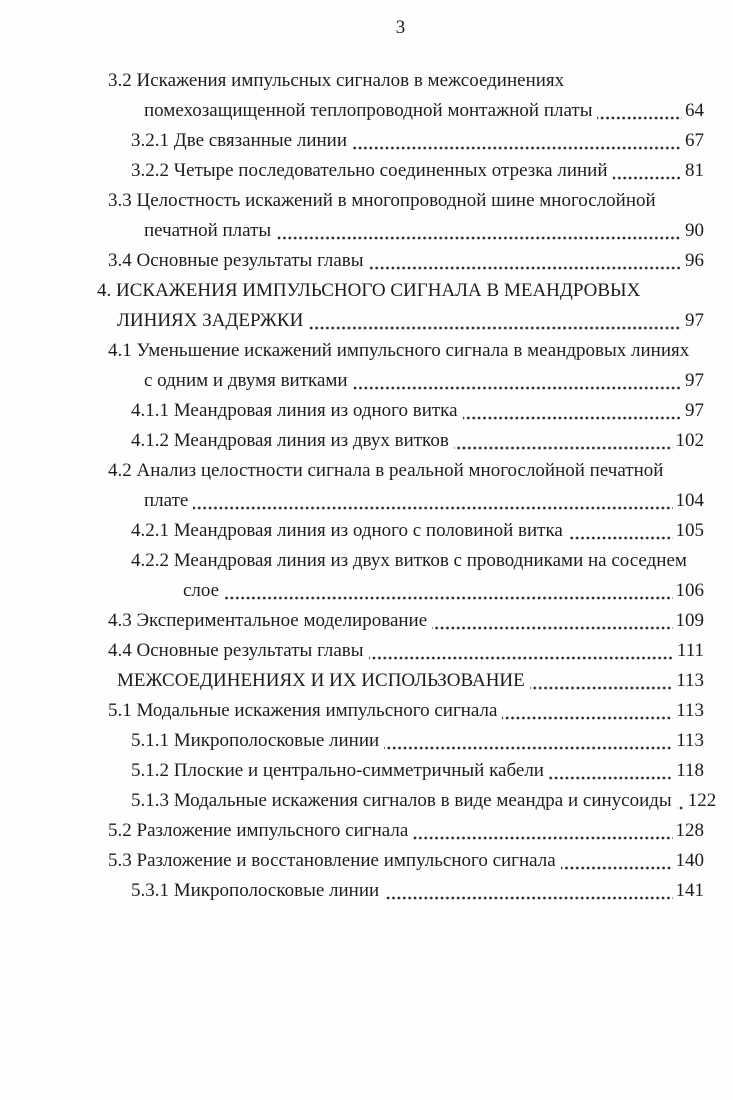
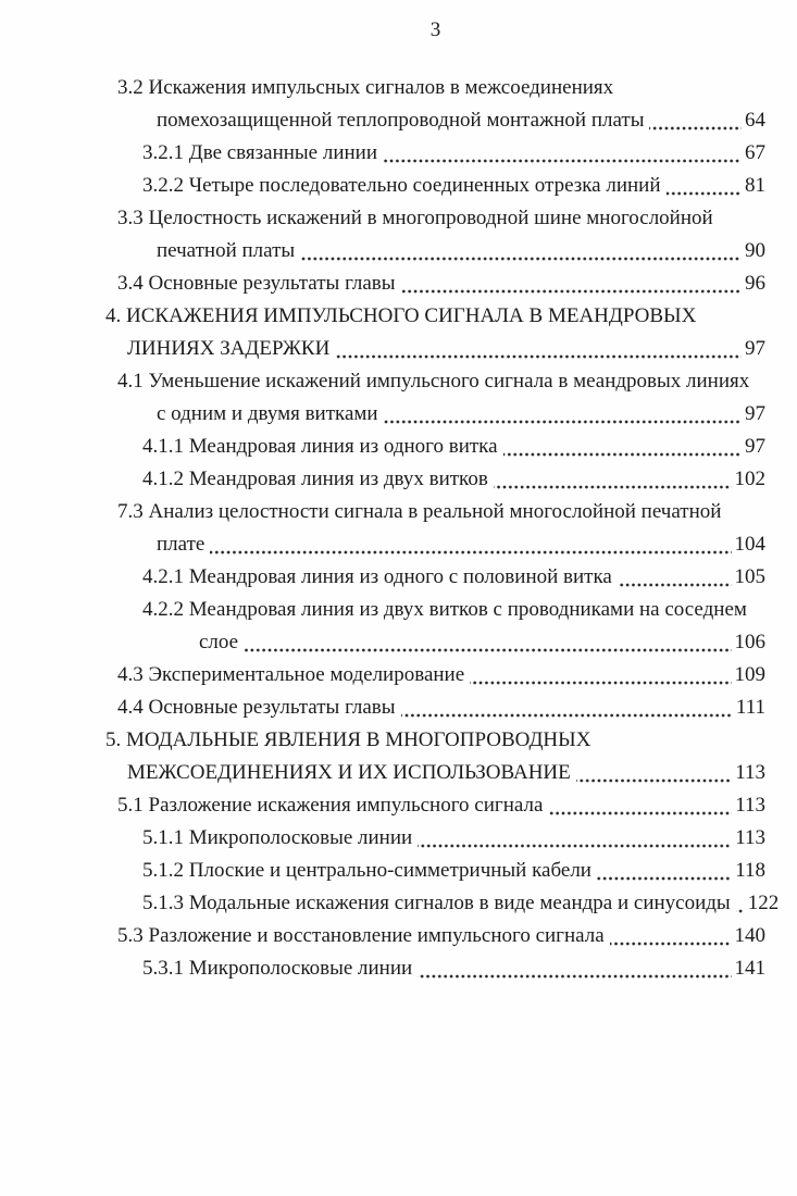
  3
  3.2 Искажения импульсных сигналов в межсоединениях
  помехозащищенной теплопроводной монтажной платы
  64
  3.2.1 Две связанные линии
  67
  3.2.2 Четыре последовательно соединенных отрезка линий
  81
  3.3 Целостность искажений в многопроводной шине многослойной
  печатной платы
  90
  3.4 Основные результаты главы
  96
  4. ИСКАЖЕНИЯ ИМПУЛЬСНОГО СИГНАЛА В МЕАНДРОВЫХ
  ЛИНИЯХ ЗАДЕРЖКИ
  97
  4.1 Уменьшение искажений импульсного сигнала в меандровых линиях
  с одним и двумя витками
  97
  4.1.1 Меандровая линия из одного витка
  97
  4.1.2 Меандровая линия из двух витков
  102
- 4.2 Анализ целостности сигнала в реальной многослойной печатной
+ 7.3 Анализ целостности сигнала в реальной многослойной печатной
  плате
  104
  4.2.1 Меандровая линия из одного с половиной витка
  105
  4.2.2 Меандровая линия из двух витков с проводниками на соседнем
  слое
  106
  4.3 Экспериментальное моделирование
  109
  4.4 Основные результаты главы
  111
+ 5. МОДАЛЬНЫЕ ЯВЛЕНИЯ В МНОГОПРОВОДНЫХ
  МЕЖСОЕДИНЕНИЯХ И ИХ ИСПОЛЬЗОВАНИЕ
  113
- 5.1 Модальные искажения импульсного сигнала
+ 5.1 Разложение искажения импульсного сигнала
  113
  5.1.1 Микрополосковые линии
  113
  5.1.2 Плоские и центрально-симметричный кабели
  118
  5.1.3 Модальные искажения сигналов в виде меандра и синусоиды
  122
- 5.2 Разложение импульсного сигнала
- 128
  5.3 Разложение и восстановление импульсного сигнала
  140
  5.3.1 Микрополосковые линии
  141
